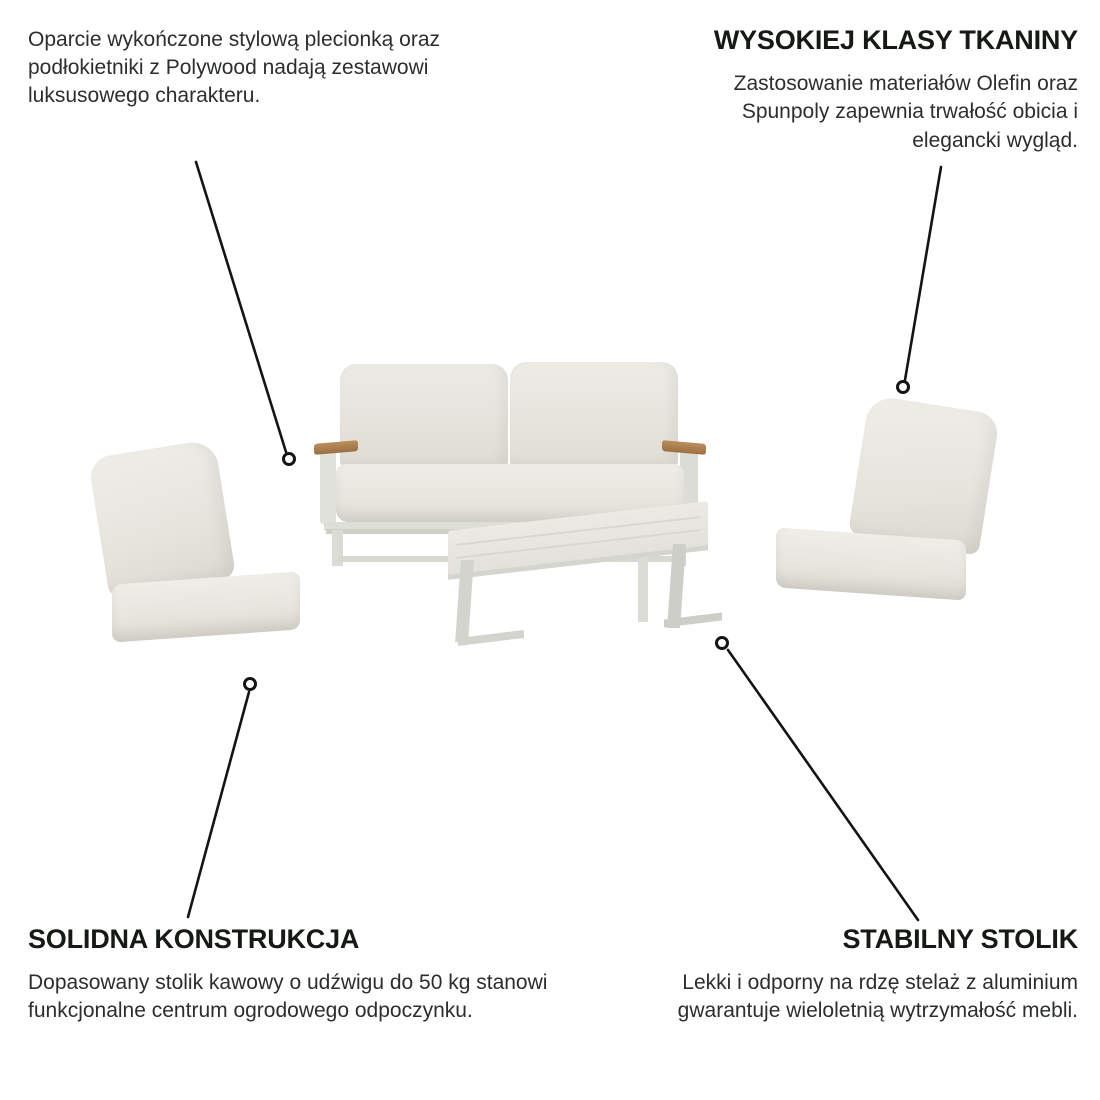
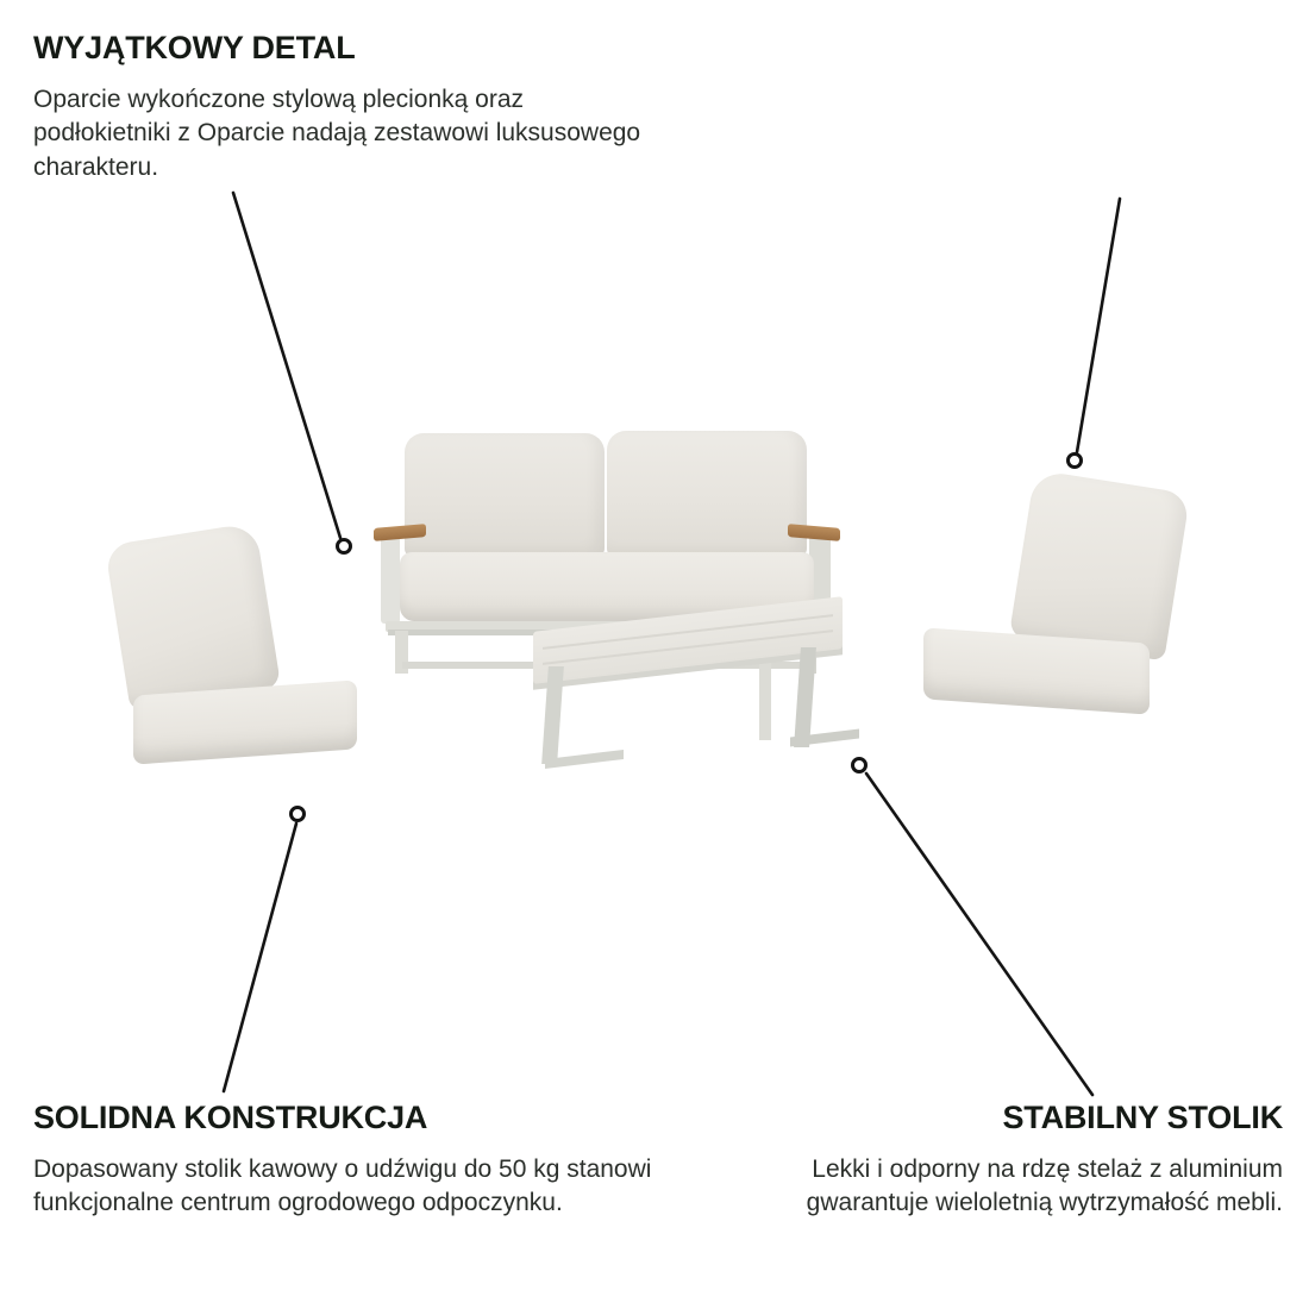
+ WYJĄTKOWY DETAL
- Oparcie wykończone stylową plecionką oraz podłokietniki z Polywood nadają zestawowi luksusowego charakteru.
+ Oparcie wykończone stylową plecionką oraz podłokietniki z Oparcie nadają zestawowi luksusowego charakteru.
- WYSOKIEJ KLASY TKANINY
- Zastosowanie materiałów Olefin oraz Spunpoly zapewnia trwałość obicia i elegancki wygląd.
  SOLIDNA KONSTRUKCJA
  Dopasowany stolik kawowy o udźwigu do 50 kg stanowi funkcjonalne centrum ogrodowego odpoczynku.
  STABILNY STOLIK
  Lekki i odporny na rdzę stelaż z aluminium gwarantuje wieloletnią wytrzymałość mebli.
